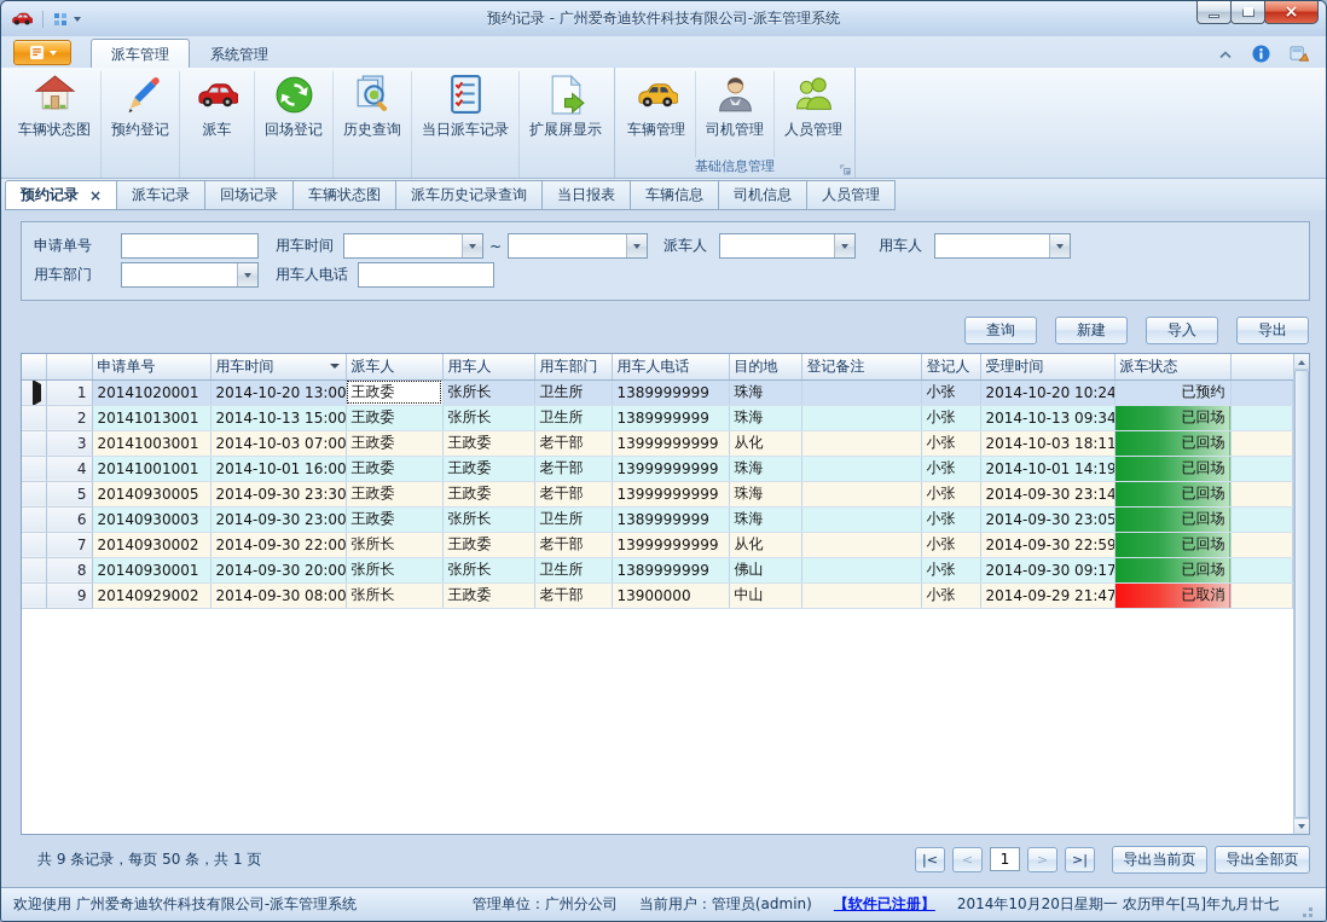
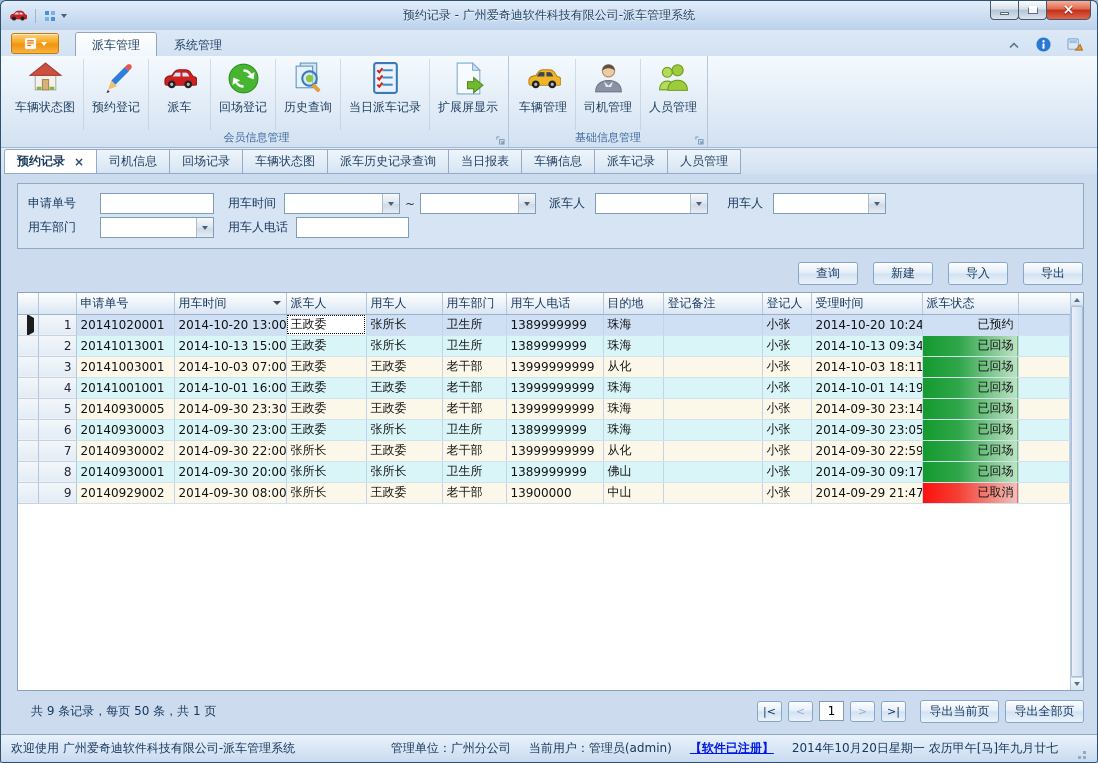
  预约记录 - 广州爱奇迪软件科技有限公司-派车管理系统
  ×
  派车管理
  系统管理
  车辆状态图
  预约登记
  派车
  回场登记
  历史查询
  当日派车记录
  扩展屏显示
+ 会员信息管理
  车辆管理
  司机管理
  人员管理
  基础信息管理
  预约记录
  ×
- 派车记录
+ 司机信息
  回场记录
  车辆状态图
  派车历史记录查询
  当日报表
  车辆信息
- 司机信息
+ 派车记录
  人员管理
  申请单号
  用车时间
  ~
  派车人
  用车人
  用车部门
  用车人电话
  查询
  新建
  导入
  导出
  		申请单号	用车时间	派车人	用车人	用车部门	用车人电话	目的地	登记备注	登记人	受理时间	派车状态
  	1	20141020001	2014-10-20 13:00	王政委	张所长	卫生所	1389999999	珠海		小张	2014-10-20 10:24	已预约
  	2	20141013001	2014-10-13 15:00	王政委	张所长	卫生所	1389999999	珠海		小张	2014-10-13 09:34	已回场
  	3	20141003001	2014-10-03 07:00	王政委	王政委	老干部	13999999999	从化		小张	2014-10-03 18:11	已回场
  	4	20141001001	2014-10-01 16:00	王政委	王政委	老干部	13999999999	珠海		小张	2014-10-01 14:19	已回场
  	5	20140930005	2014-09-30 23:30	王政委	王政委	老干部	13999999999	珠海		小张	2014-09-30 23:14	已回场
  	6	20140930003	2014-09-30 23:00	王政委	张所长	卫生所	1389999999	珠海		小张	2014-09-30 23:05	已回场
  	7	20140930002	2014-09-30 22:00	张所长	王政委	老干部	13999999999	从化		小张	2014-09-30 22:59	已回场
  	8	20140930001	2014-09-30 20:00	张所长	张所长	卫生所	1389999999	佛山		小张	2014-09-30 09:17	已回场
  	9	20140929002	2014-09-30 08:00	张所长	王政委	老干部	13900000	中山		小张	2014-09-29 21:47	已取消
  共 9 条记录，每页 50 条，共 1 页
  |<
  <
  1
  >
  >|
  导出当前页
  导出全部页
  欢迎使用 广州爱奇迪软件科技有限公司-派车管理系统
  管理单位：广州分公司
  当前用户：管理员(admin)
  【软件已注册】
  2014年10月20日星期一 农历甲午[马]年九月廿七
